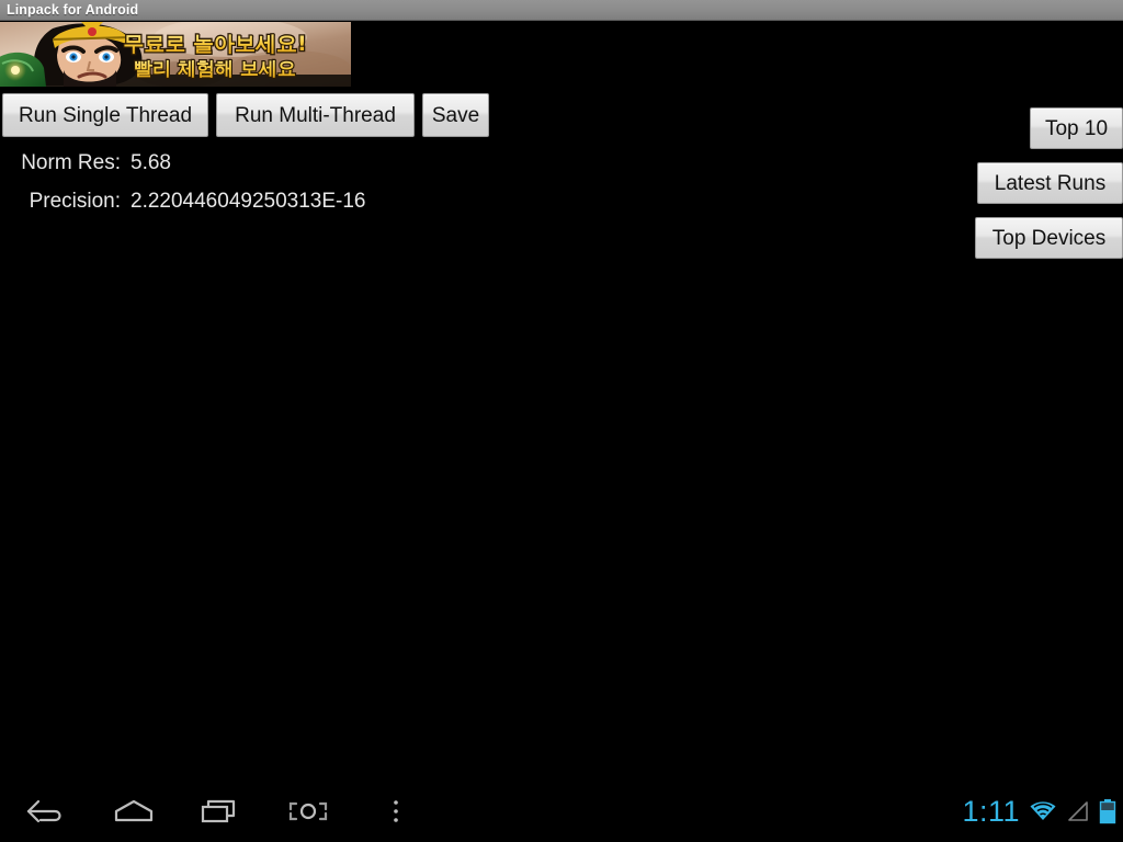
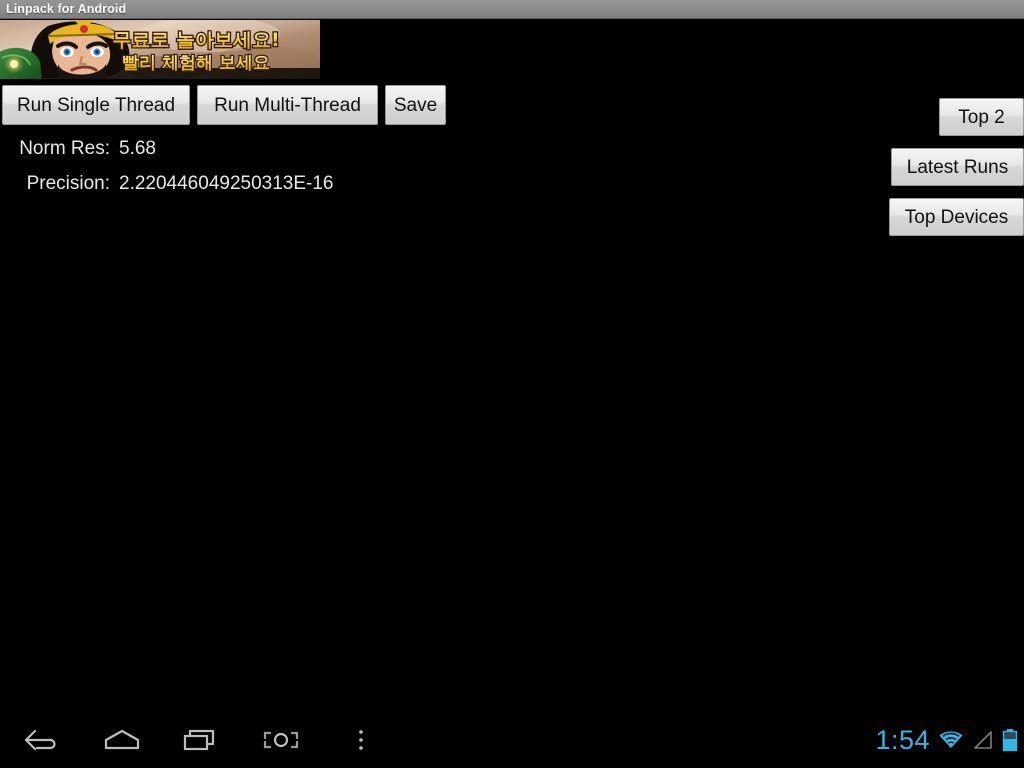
  Linpack for Android
  무료로 놀아보세요!
  빨리 체험해 보세요
  Run Single Thread
  Run Multi-Thread
  Save
- Top 10
+ Top 2
  Latest Runs
  Top Devices
  Norm Res:
  5.68
  Precision:
  2.220446049250313E-16
- 1:11
+ 1:54
